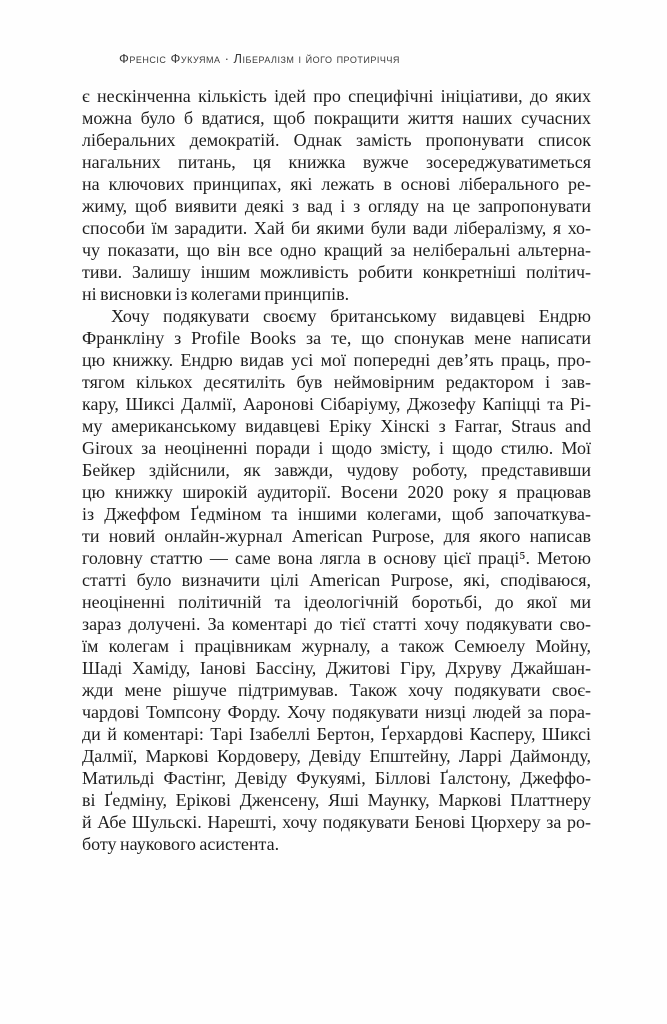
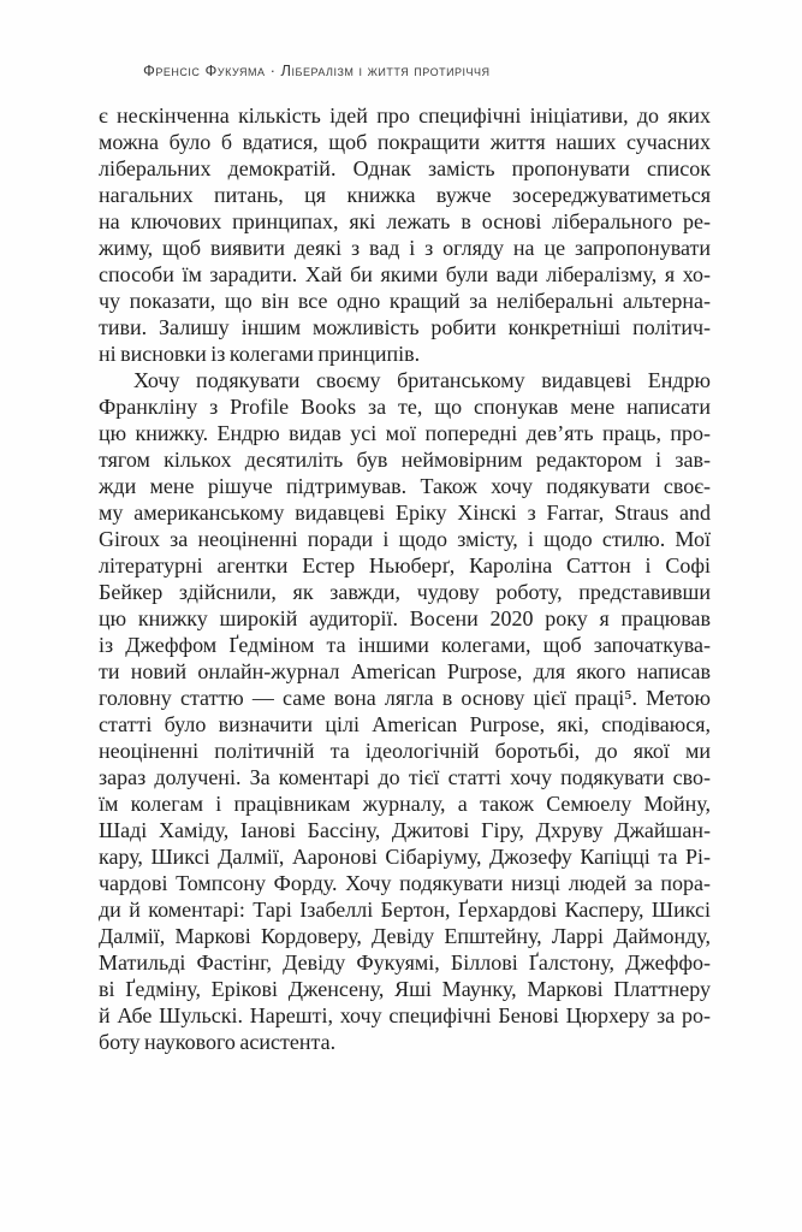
- Френсіс Фукуяма · Лібералізм і його протиріччя
+ Френсіс Фукуяма · Лібералізм і життя протиріччя
  є нескінченна кількість ідей про специфічні ініціативи, до яких
  можна було б вдатися, щоб покращити життя наших сучасних
  ліберальних демократій. Однак замість пропонувати список
  нагальних питань, ця книжка вужче зосереджуватиметься
  на ключових принципах, які лежать в основі ліберального ре-
  жиму, щоб виявити деякі з вад і з огляду на це запропонувати
  способи їм зарадити. Хай би якими були вади лібералізму, я хо-
  чу показати, що він все одно кращий за неліберальні альтерна-
  тиви. Залишу іншим можливість робити конкретніші політич-
  ні висновки із колегами принципів.
  Хочу подякувати своєму британському видавцеві Ендрю
  Франкліну з Profile Books за те, що спонукав мене написати
  цю книжку. Ендрю видав усі мої попередні дев’ять праць, про-
  тягом кількох десятиліть був неймовірним редактором і зав-
- кару, Шиксі Далмії, Ааронові Сібаріуму, Джозефу Капіцці та Рі-
+ жди мене рішуче підтримував. Також хочу подякувати своє-
  му американському видавцеві Еріку Хінскі з Farrar, Straus and
  Giroux за неоціненні поради і щодо змісту, і щодо стилю. Мої
+ літературні агентки Естер Ньюберґ, Кароліна Саттон і Софі
  Бейкер здійснили, як завжди, чудову роботу, представивши
  цю книжку широкій аудиторії. Восени 2020 року я працював
  із Джеффом Ґедміном та іншими колегами, щоб започаткува-
  ти новий онлайн-журнал American Purpose, для якого написав
  головну статтю — саме вона лягла в основу цієї праці⁵. Метою
  статті було визначити цілі American Purpose, які, сподіваюся,
  неоціненні політичній та ідеологічній боротьбі, до якої ми
  зараз долучені. За коментарі до тієї статті хочу подякувати сво-
  їм колегам і працівникам журналу, а також Семюелу Мойну,
  Шаді Хаміду, Іанові Бассіну, Джитові Гіру, Дхруву Джайшан-
- жди мене рішуче підтримував. Також хочу подякувати своє-
+ кару, Шиксі Далмії, Ааронові Сібаріуму, Джозефу Капіцці та Рі-
  чардові Томпсону Форду. Хочу подякувати низці людей за пора-
  ди й коментарі: Тарі Ізабеллі Бертон, Ґерхардові Касперу, Шиксі
  Далмії, Маркові Кордоверу, Девіду Епштейну, Ларрі Даймонду,
  Матильді Фастінг, Девіду Фукуямі, Біллові Ґалстону, Джеффо-
  ві Ґедміну, Ерікові Дженсену, Яші Маунку, Маркові Платтнеру
- й Абе Шульскі. Нарешті, хочу подякувати Бенові Цюрхеру за ро-
+ й Абе Шульскі. Нарешті, хочу специфічні Бенові Цюрхеру за ро-
  боту наукового асистента.
